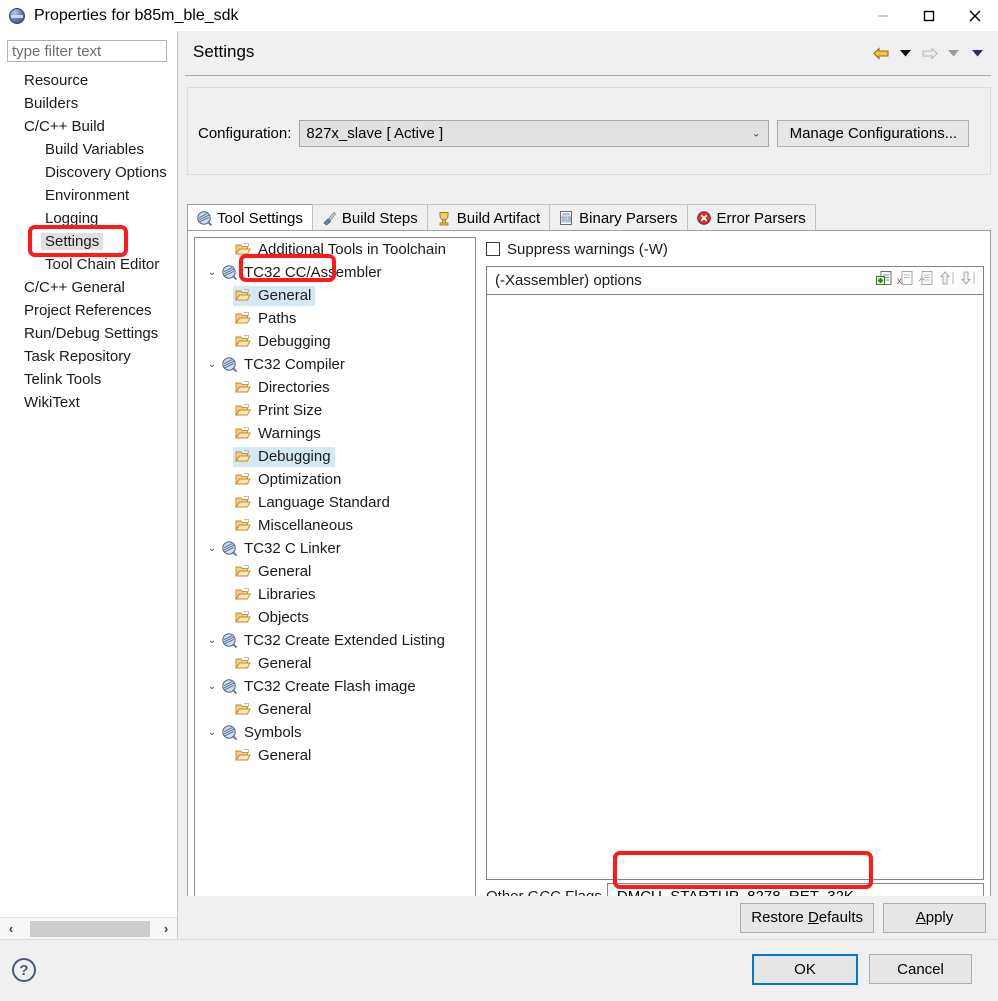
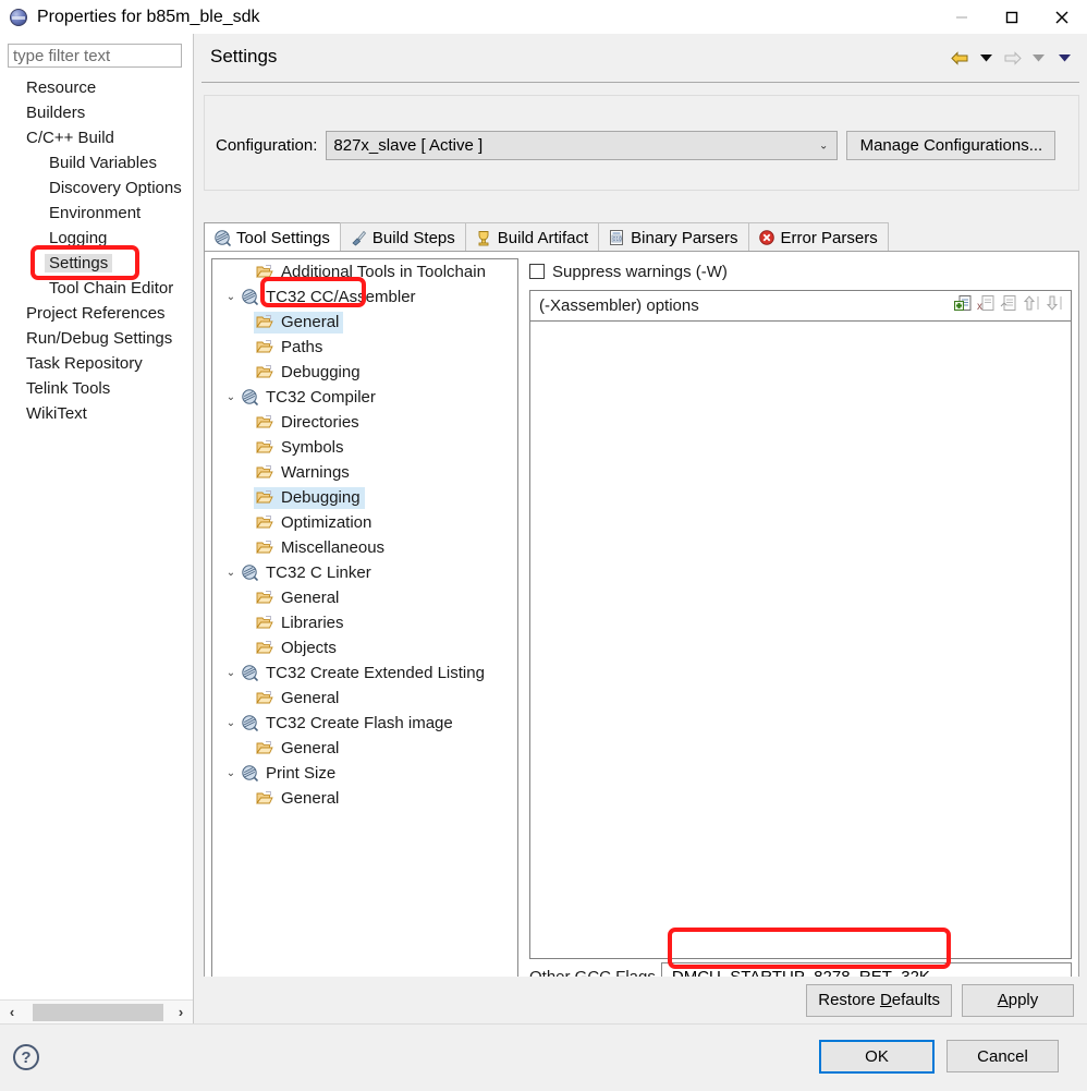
  Properties for b85m_ble_sdk
  type filter text
  Resource
  Builders
  C/C++ Build
  Build Variables
  Discovery Options
  Environment
  Logging
  Settings
  Tool Chain Editor
- C/C++ General
  Project References
  Run/Debug Settings
  Task Repository
  Telink Tools
  WikiText
  ‹
  ›
  Settings
  Configuration:
  827x_slave [ Active ]
  ⌄
  Manage Configurations...
  Tool Settings
  Build Steps
  Build Artifact
  Binary Parsers
  Error Parsers
  Additional Tools in Toolchain
  ⌄
  TC32 CC/Assembler
  General
  Paths
  Debugging
  ⌄
  TC32 Compiler
  Directories
- Print Size
+ Symbols
  Warnings
  Debugging
  Optimization
- Language Standard
  Miscellaneous
  ⌄
  TC32 C Linker
  General
  Libraries
  Objects
  ⌄
  TC32 Create Extended Listing
  General
  ⌄
  TC32 Create Flash image
  General
  ⌄
- Symbols
+ Print Size
  General
  Suppress warnings (-W)
  (-Xassembler) options
  x
  Restore Defaults
  Apply
  ?
  OK
  Cancel
